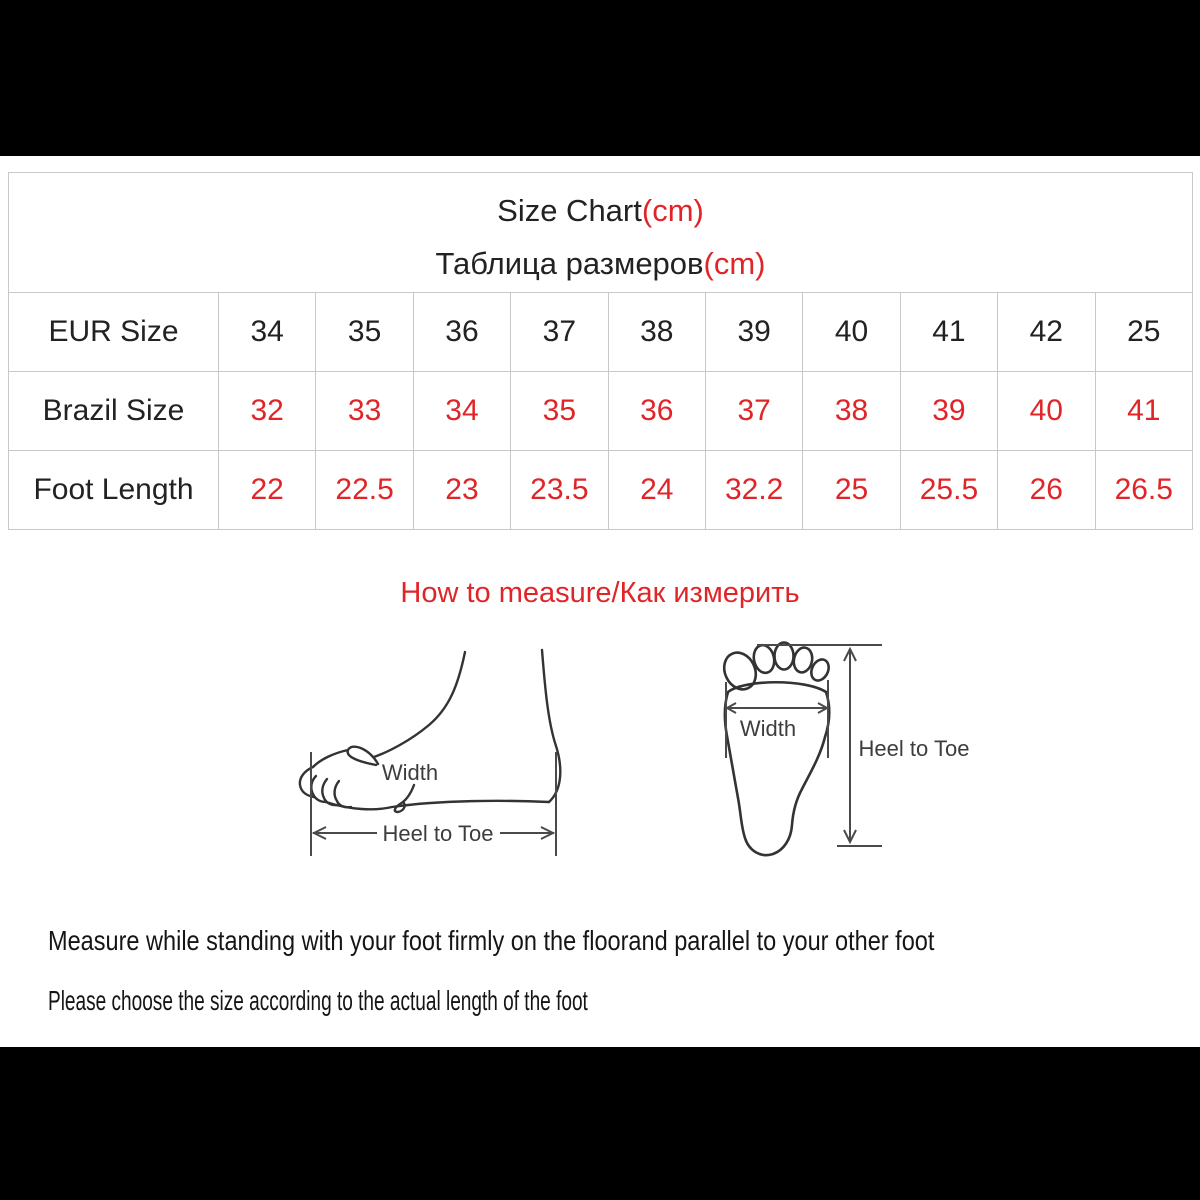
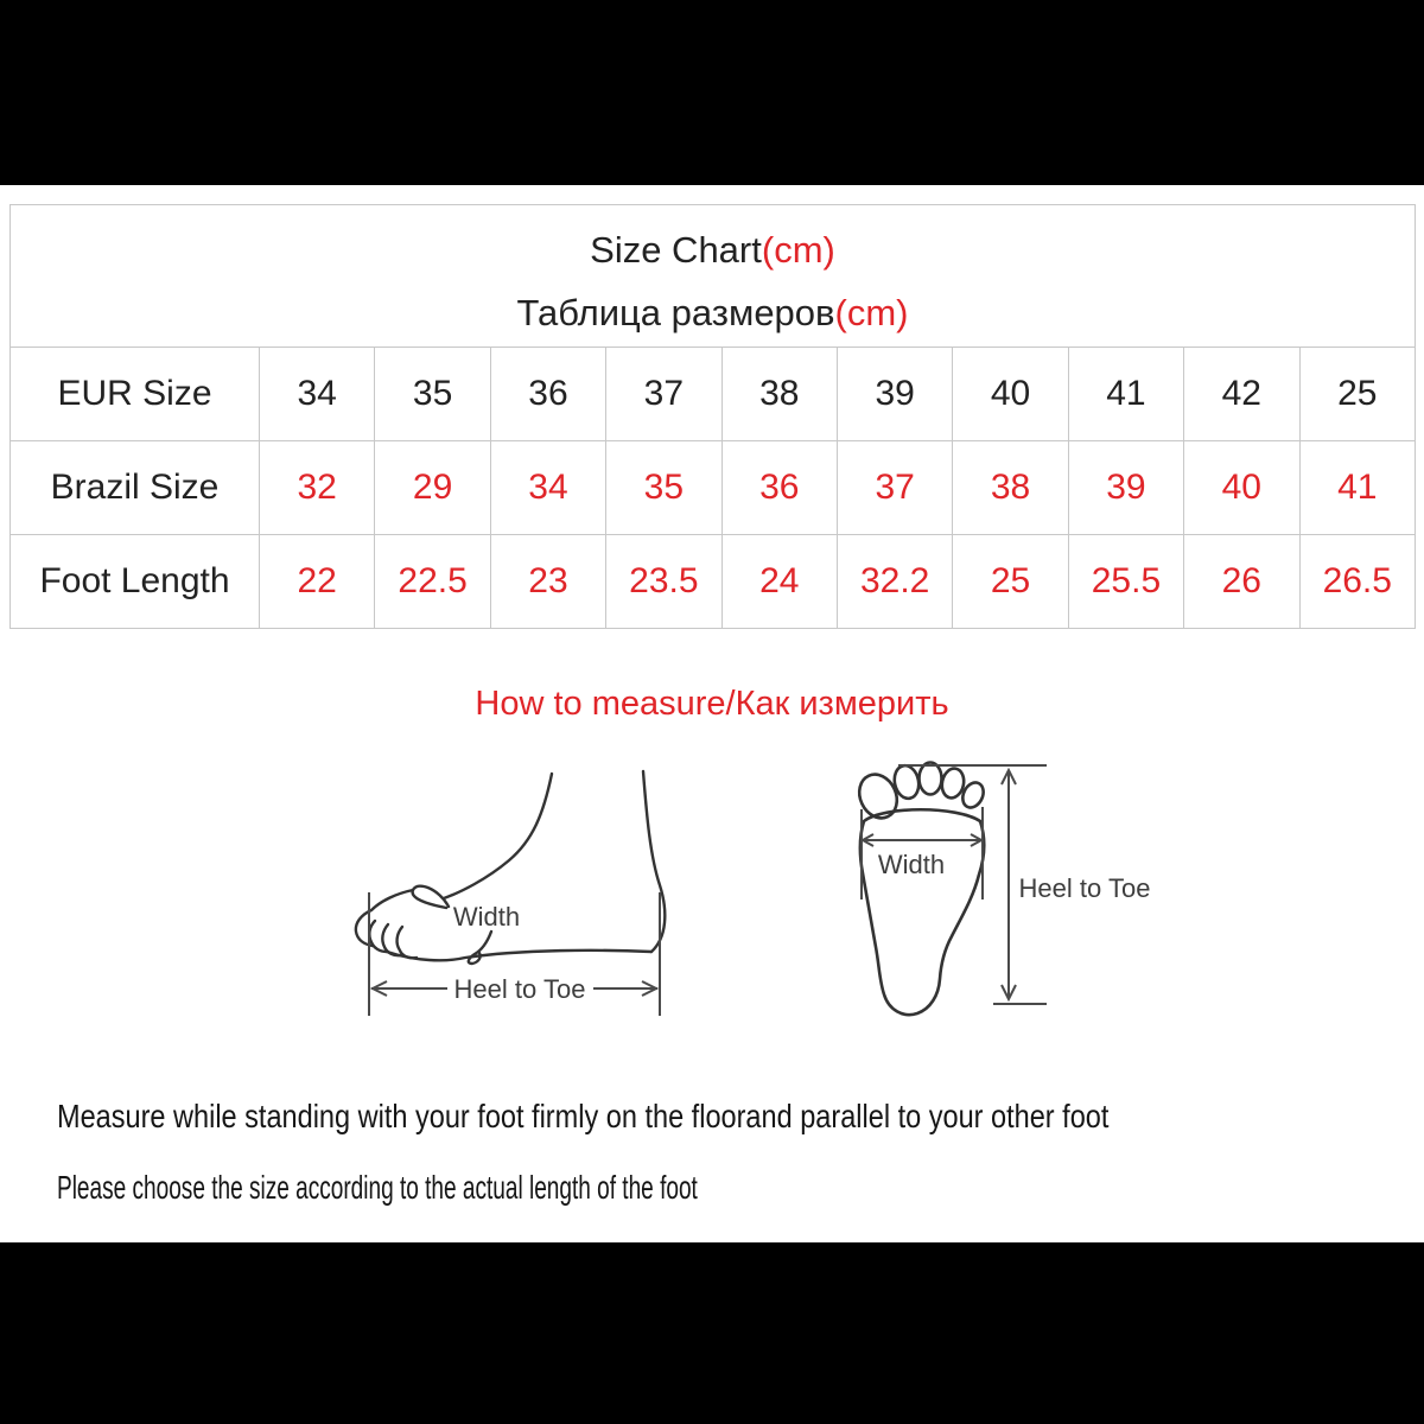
  Size Chart(cm) Таблица размеров(cm)
  EUR Size	34	35	36	37	38	39	40	41	42	25
- Brazil Size	32	33	34	35	36	37	38	39	40	41
+ Brazil Size	32	29	34	35	36	37	38	39	40	41
  Foot Length	22	22.5	23	23.5	24	32.2	25	25.5	26	26.5
  How to measure/Как измерить
  Width
  Heel to Toe
  Width
  Heel to Toe
  Measure while standing with your foot firmly on the floorand parallel to your other foot
  Please choose the size according to the actual length of the foot
